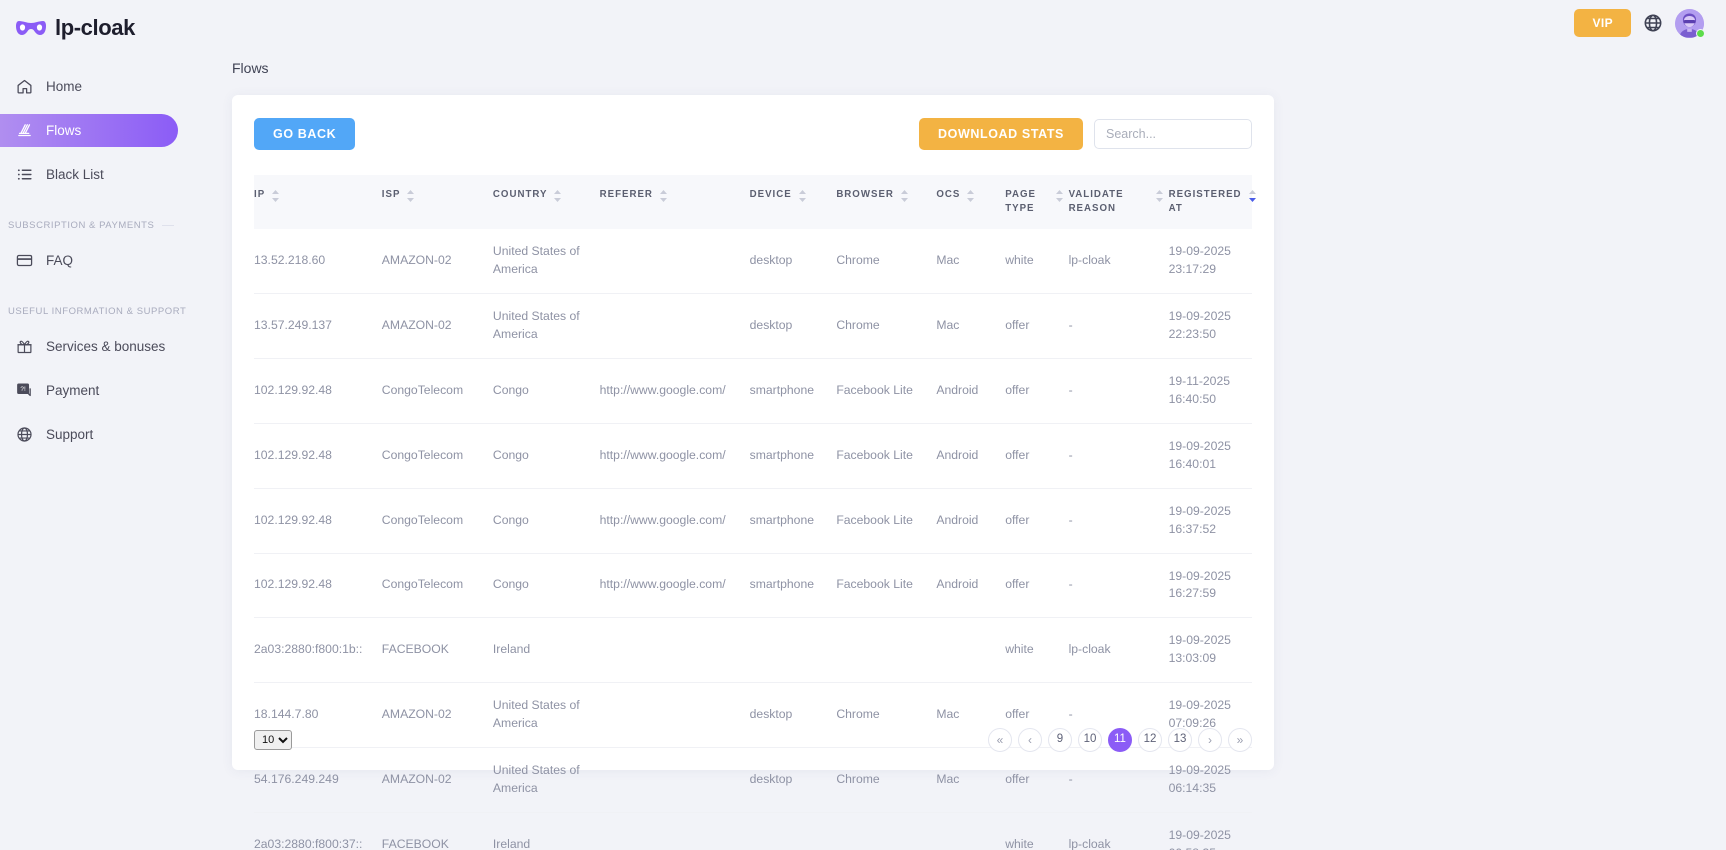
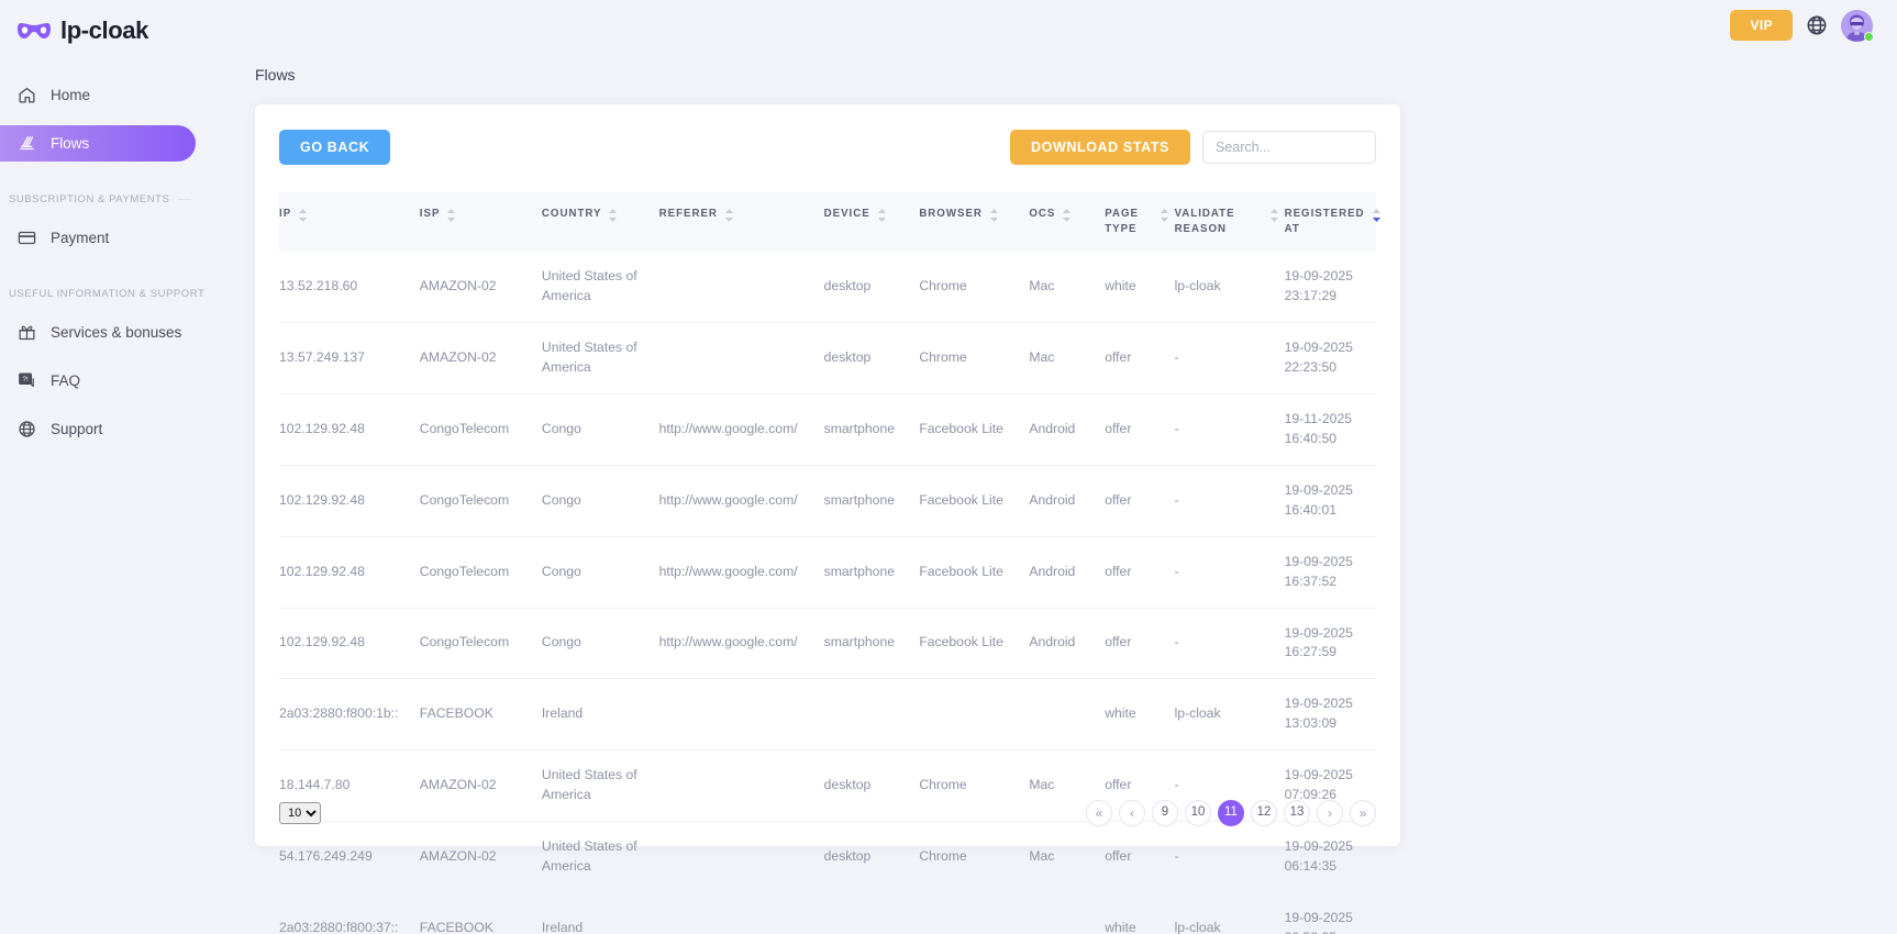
  lp-cloak
  Home
  Flows
- Black List
  SUBSCRIPTION & PAYMENTS
- FAQ
+ Payment
  USEFUL INFORMATION & SUPPORT
  Services & bonuses
- Payment
+ FAQ
  Support
  VIP
  Flows
  GO BACK
  DOWNLOAD STATS
  Search...
  IP	ISP	COUNTRY	REFERER	DEVICE	BROWSER	OCS	PAGE TYPE	VALIDATE REASON	REGISTERED AT
  13.52.218.60	AMAZON-02	United States of America		desktop	Chrome	Mac	white	lp-cloak	19-09-2025 23:17:29
  13.57.249.137	AMAZON-02	United States of America		desktop	Chrome	Mac	offer	-	19-09-2025 22:23:50
  102.129.92.48	CongoTelecom	Congo	http://www.google.com/	smartphone	Facebook Lite	Android	offer	-	19-11-2025 16:40:50
  102.129.92.48	CongoTelecom	Congo	http://www.google.com/	smartphone	Facebook Lite	Android	offer	-	19-09-2025 16:40:01
  102.129.92.48	CongoTelecom	Congo	http://www.google.com/	smartphone	Facebook Lite	Android	offer	-	19-09-2025 16:37:52
  102.129.92.48	CongoTelecom	Congo	http://www.google.com/	smartphone	Facebook Lite	Android	offer	-	19-09-2025 16:27:59
  2a03:2880:f800:1b::	FACEBOOK	Ireland					white	lp-cloak	19-09-2025 13:03:09
  18.144.7.80	AMAZON-02	United States of America		desktop	Chrome	Mac	offer	-	19-09-2025 07:09:26
  54.176.249.249	AMAZON-02	United States of America		desktop	Chrome	Mac	offer	-	19-09-2025 06:14:35
  2a03:2880:f800:37::	FACEBOOK	Ireland					white	lp-cloak	19-09-2025
  10
  «
  ‹
  9
  10
  11
  12
  13
  ›
  »
